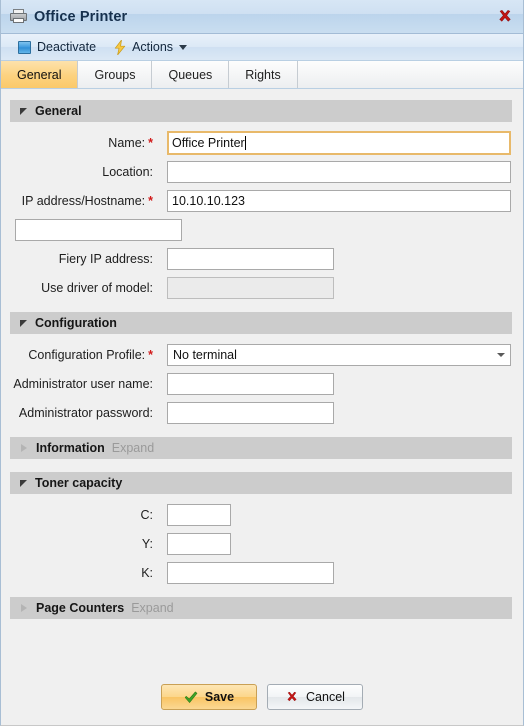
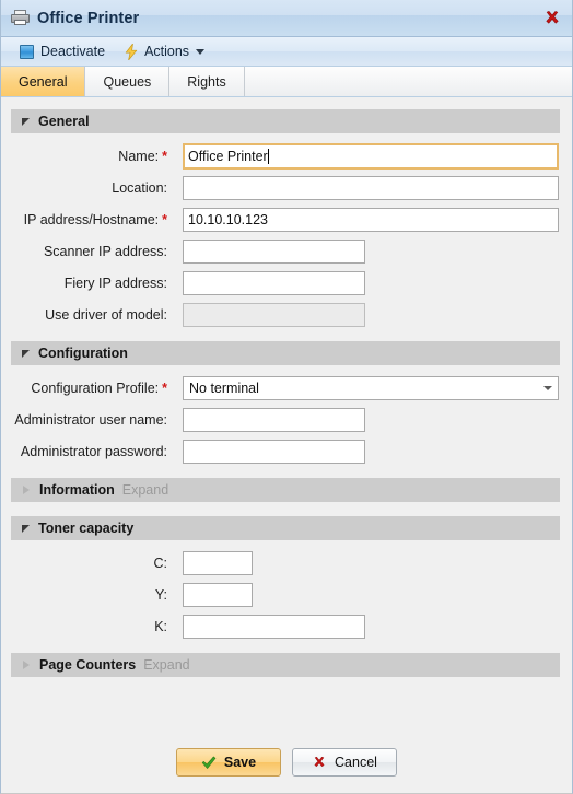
  Office Printer
  Deactivate
  Actions
  General
- Groups
  Queues
  Rights
  General
  Name: *
  Office Printer
  Location:
  IP address/Hostname: *
  10.10.10.123
+ Scanner IP address:
  Fiery IP address:
  Use driver of model:
  Configuration
  Configuration Profile: *
  No terminal
  Administrator user name:
  Administrator password:
  Information
  Expand
  Toner capacity
  C:
  Y:
  K:
  Page Counters
  Expand
  Save
  Cancel
